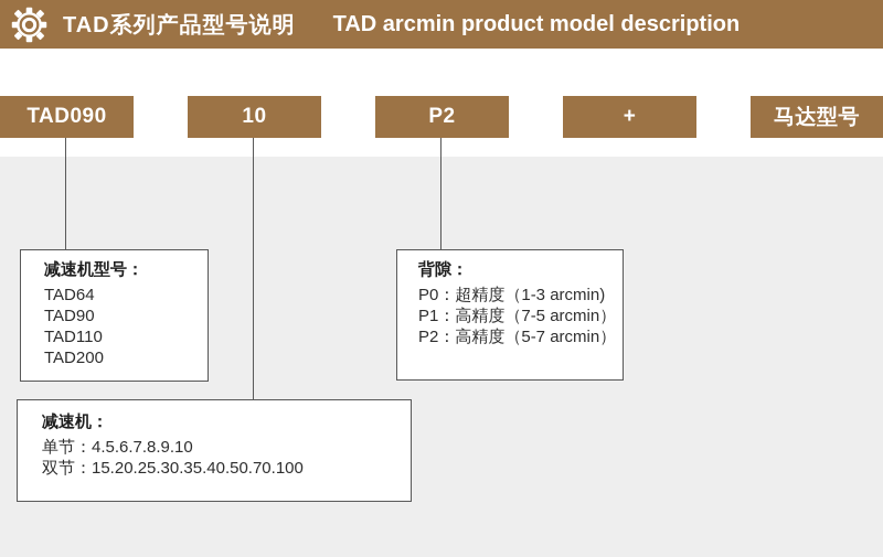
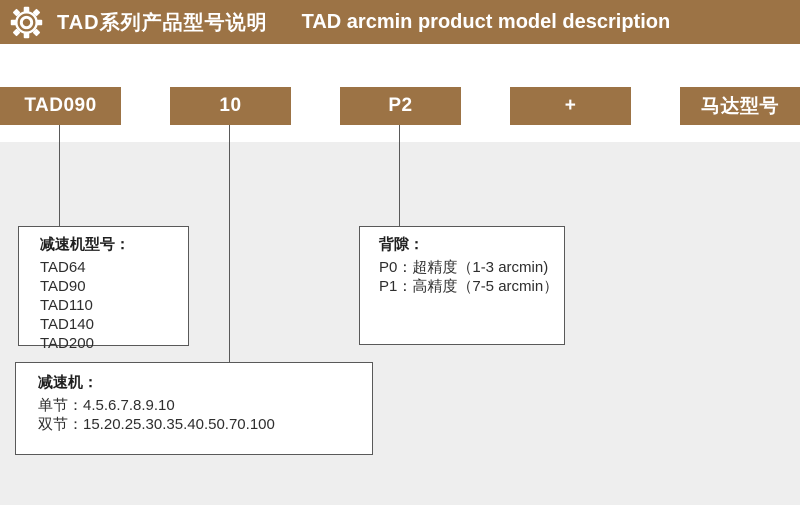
  TAD系列产品型号说明
  TAD arcmin product model description
  TAD090
  10
  P2
  +
  马达型号
  减速机型号：
  TAD64
  TAD90
  TAD110
+ TAD140
  TAD200
  背隙：
  P0：超精度（1-3 arcmin)
  P1：高精度（7-5 arcmin）
- P2：高精度（5-7 arcmin）
  减速机：
  单节：4.5.6.7.8.9.10
  双节：15.20.25.30.35.40.50.70.100
